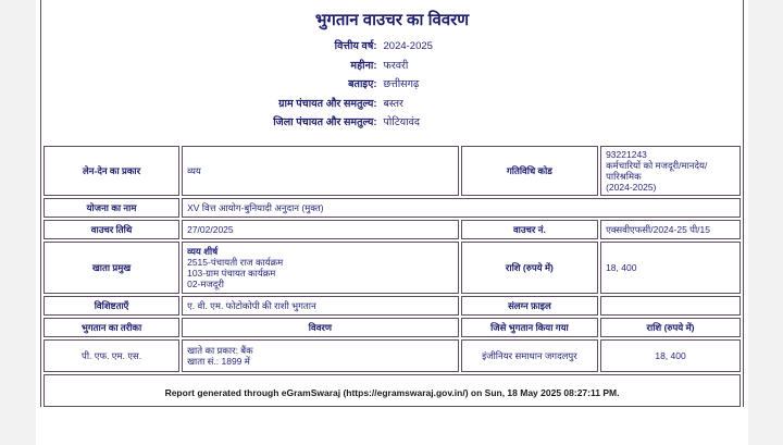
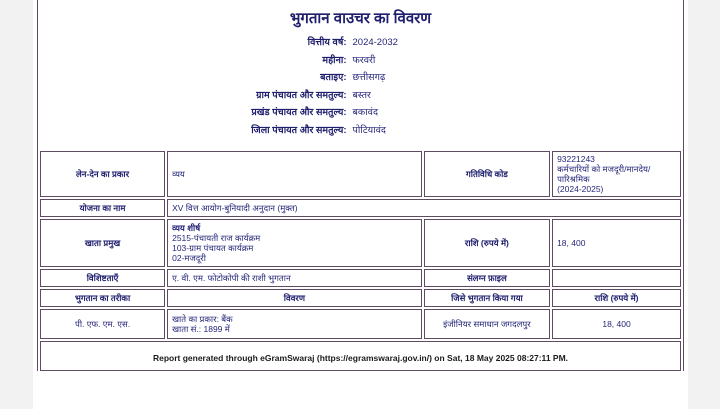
  भुगतान वाउचर का विवरण
  वित्तीय वर्ष:
- 2024-2025
+ 2024-2032
  महीना:
  फरवरी
  बताइए:
  छत्तीसगढ़
  ग्राम पंचायत और समतुल्य:
  बस्तर
+ प्रखंड पंचायत और समतुल्य:
+ बकावंद
  जिला पंचायत और समतुल्य:
  पोटियावंद
  लेन-देन का प्रकार	व्यय	गतिविधि कोड	93221243 कर्मचारियों को मजदूरी/मानदेय/पारिश्रमिक (2024-2025)
  योजना का नाम	XV वित्त आयोग-बुनियादी अनुदान (मुक्त)
- वाउचर तिथि	27/02/2025	वाउचर नं.	एक्सवीएफसी/2024-25 पी/15
  खाता प्रमुख	व्यय शीर्ष 2515-पंचायती राज कार्यक्रम 103-ग्राम पंचायत कार्यक्रम 02-मजदूरी	राशि (रुपये में)	18, 400
  विशिष्टताएँ	ए. वी. एम. फोटोकोपी की राशी भुगतान	संलग्न फ़ाइल
  भुगतान का तरीका	विवरण	जिसे भुगतान किया गया	राशि (रुपये में)
  पी. एफ. एम. एस.	खाते का प्रकार: बैंक खाता सं.: 1899 में	इंजीनियर समाधान जगदलपुर	18, 400
- Report generated through eGramSwaraj (https://egramswaraj.gov.in/) on Sun, 18 May 2025 08:27:11 PM.
+ Report generated through eGramSwaraj (https://egramswaraj.gov.in/) on Sat, 18 May 2025 08:27:11 PM.
